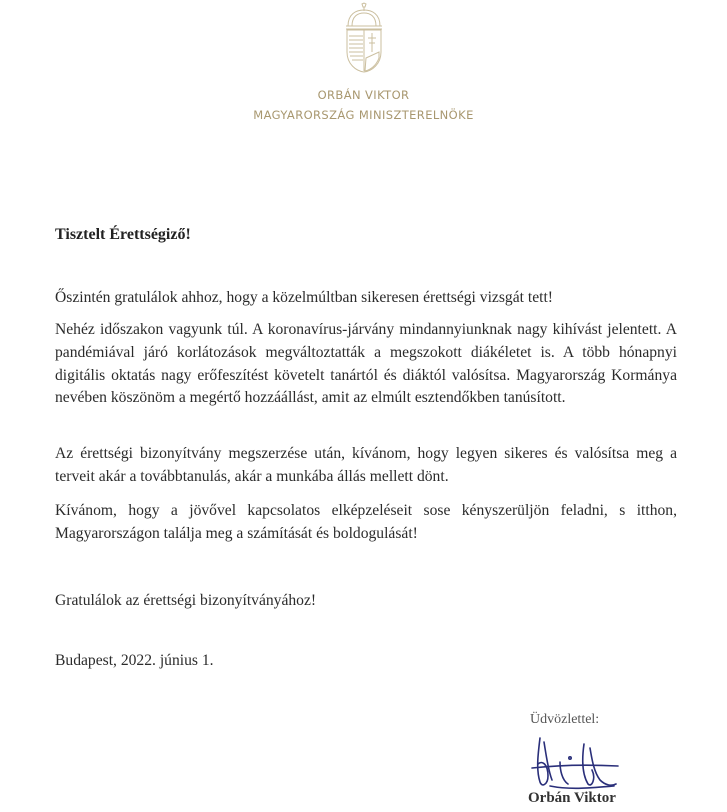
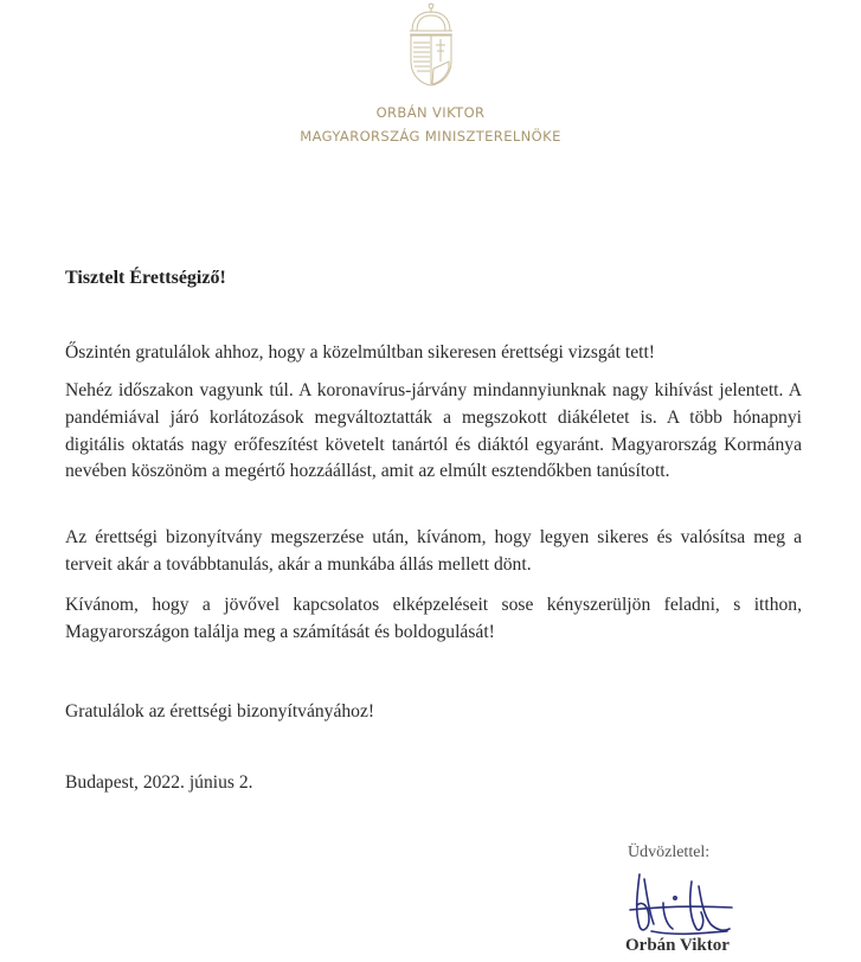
  ORBÁN VIKTOR
  MAGYARORSZÁG MINISZTERELNÖKE
  Tisztelt Érettségiző!
  Őszintén gratulálok ahhoz, hogy a közelmúltban sikeresen érettségi vizsgát tett!
- Nehéz időszakon vagyunk túl. A koronavírus-járvány mindannyiunknak nagy kihívást jelentett. A pandémiával járó korlátozások megváltoztatták a megszokott diákéletet is. A több hónapnyi digitális oktatás nagy erőfeszítést követelt tanártól és diáktól valósítsa. Magyarország Kormánya nevében köszönöm a megértő hozzáállást, amit az elmúlt esztendőkben tanúsított.
+ Nehéz időszakon vagyunk túl. A koronavírus-járvány mindannyiunknak nagy kihívást jelentett. A pandémiával járó korlátozások megváltoztatták a megszokott diákéletet is. A több hónapnyi digitális oktatás nagy erőfeszítést követelt tanártól és diáktól egyaránt. Magyarország Kormánya nevében köszönöm a megértő hozzáállást, amit az elmúlt esztendőkben tanúsított.
  Az érettségi bizonyítvány megszerzése után, kívánom, hogy legyen sikeres és valósítsa meg a terveit akár a továbbtanulás, akár a munkába állás mellett dönt.
  Kívánom, hogy a jövővel kapcsolatos elképzeléseit sose kényszerüljön feladni, s itthon, Magyarországon találja meg a számítását és boldogulását!
  Gratulálok az érettségi bizonyítványához!
- Budapest, 2022. június 1.
+ Budapest, 2022. június 2.
  Üdvözlettel:
  Orbán Viktor
